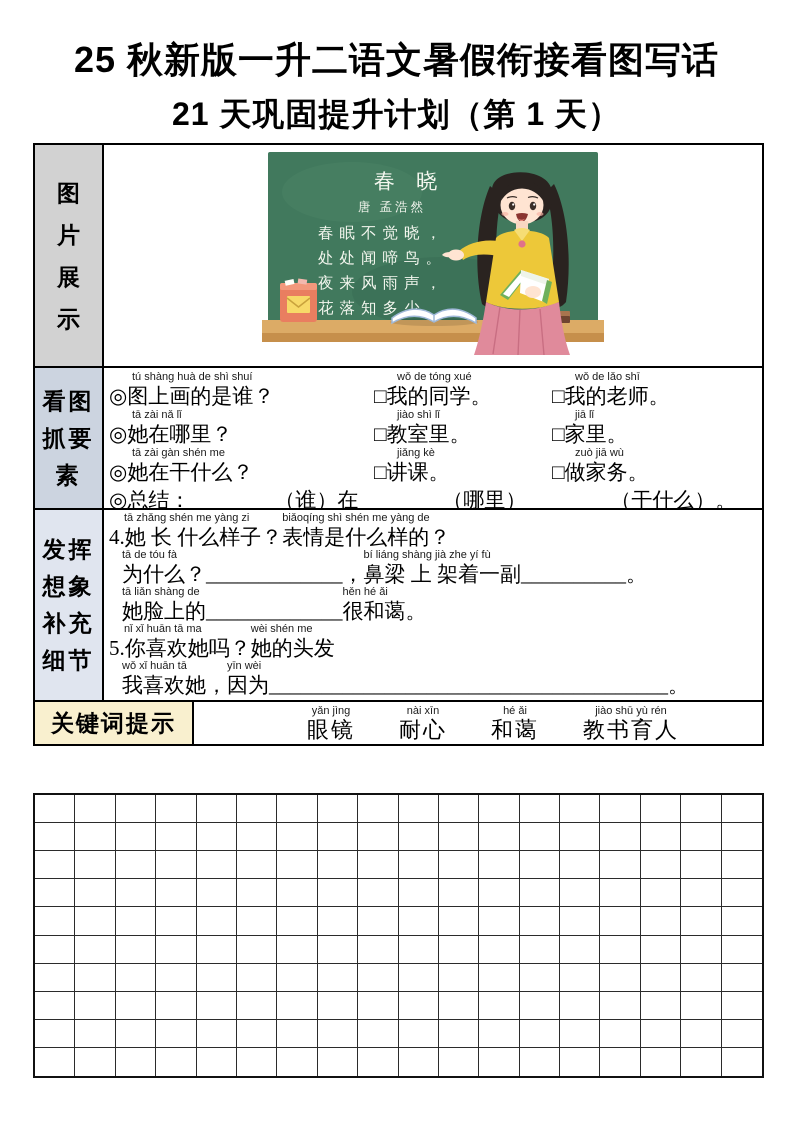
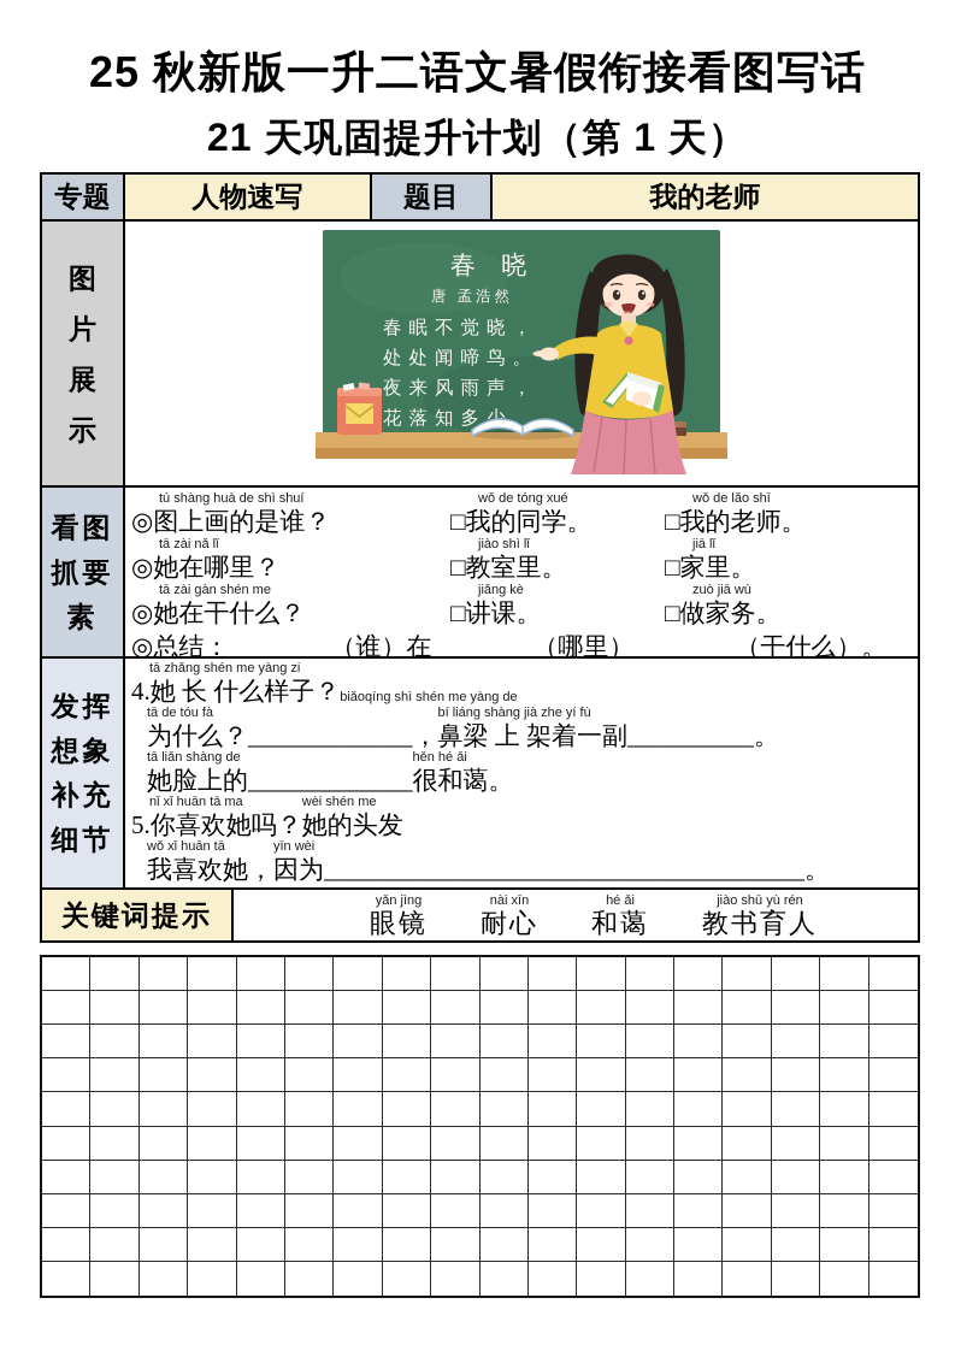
  25 秋新版一升二语文暑假衔接看图写话
  21 天巩固提升计划（第 1 天）
+ 专题
+ 人物速写
+ 题目
+ 我的老师
  图片展示
  春 晓
  唐 孟浩然
  春眠不觉晓，
  处处闻啼鸟。
  夜来风雨声，
  花落知多。
  看图抓要素
  tú shàng huà de shì shuí
  ◎图上画的是谁？
  wǒ de tóng xué
  □我的同学。
  wǒ de lǎo shī
  □我的老师。
  tā zài nǎ lǐ
  ◎她在哪里？
  jiào shì lǐ
  □教室里。
  jiā lǐ
  □家里。
  tā zài gàn shén me
  ◎她在干什么？
  jiǎng kè
  □讲课。
  zuò jiā wù
  □做家务。
  ◎总结：________（谁）在________（哪里）________（干什么）。
  发挥想象补充细节
  tā zhǎng shén me yàng zi
  4.她 长 什么样子？
  biǎoqíng shì shén me yàng de
- 表情是什么样的？
  tā de tóu fà
  为什么？
  _____________，
  bí liáng shàng jià zhe yí fù
  鼻梁 上 架着一副
  __________。
  tā liǎn shàng de
  她脸上的
  _____________
  hěn hé ǎi
  很和蔼。
  nǐ xǐ huān tā ma
  5.你喜欢她吗？
  wèi shén me
  她的头发
  wǒ xǐ huān tā
  我喜欢她，
  yīn wèi
  因为
  ______________________________________。
  关键词提示
  yǎn jìng
  眼镜
  nài xīn
  耐心
  hé ǎi
  和蔼
  jiào shū yù rén
  教书育人
